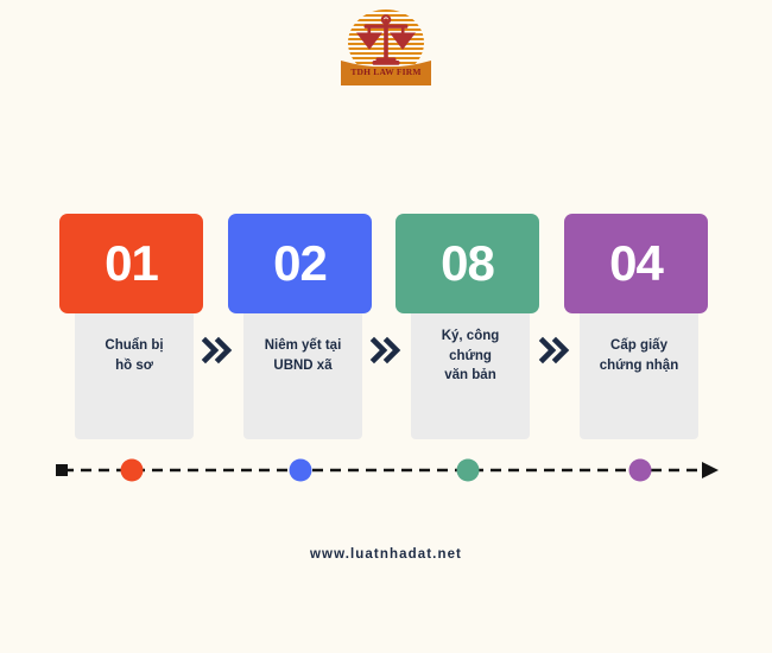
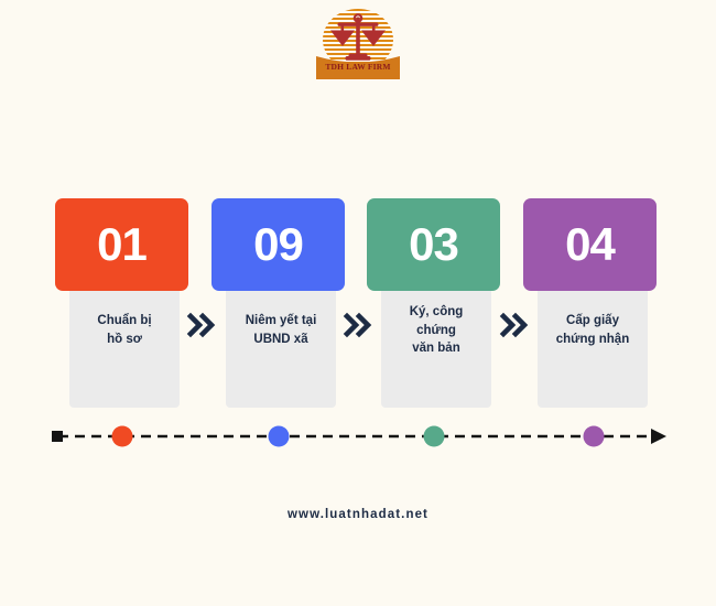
  TDH LAW FIRM
  Chuẩn bị
  hồ sơ
  01
  Niêm yết tại
  UBND xã
- 02
+ 09
  Ký, công
  chứng
  văn bản
- 08
+ 03
  Cấp giấy
  chứng nhận
  04
  www.luatnhadat.net
